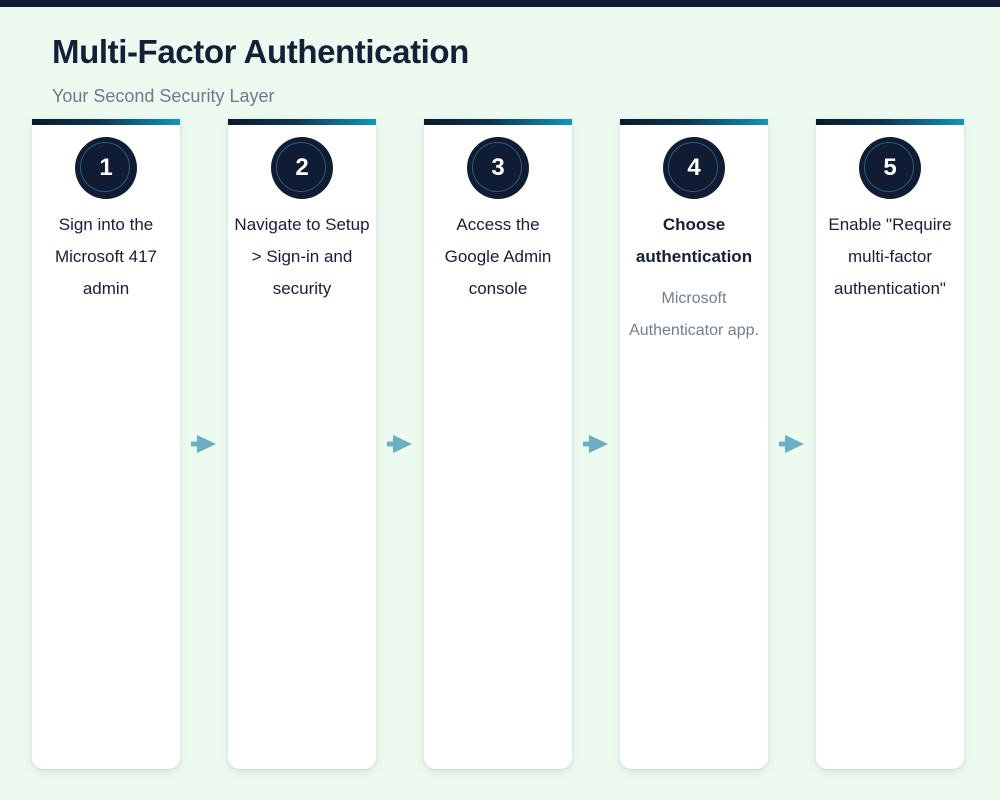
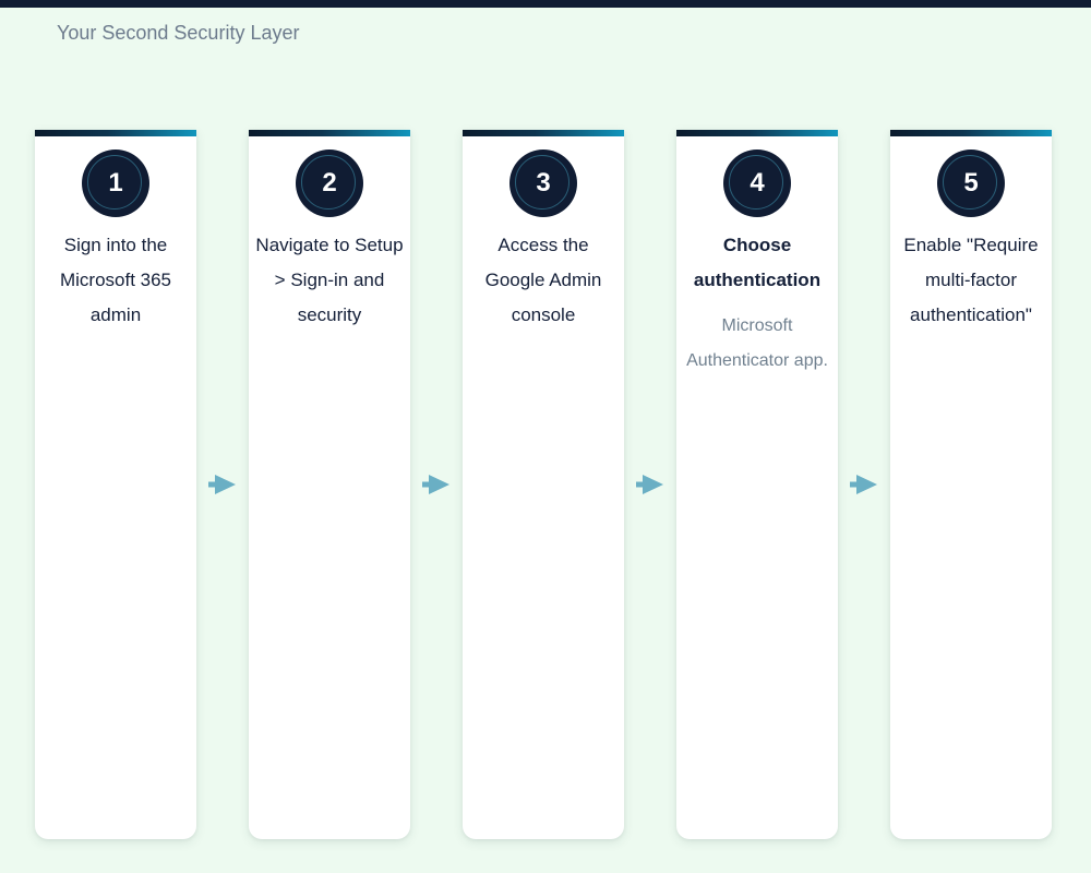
- Multi-Factor Authentication
  Your Second Security Layer
  1
- Sign into the Microsoft 417 admin
+ Sign into the Microsoft 365 admin
  2
  Navigate to Setup > Sign-in and security
  3
  Access the Google Admin console
  4
  Choose authentication
  Microsoft Authenticator app.
  5
  Enable "Require multi-factor authentication"
